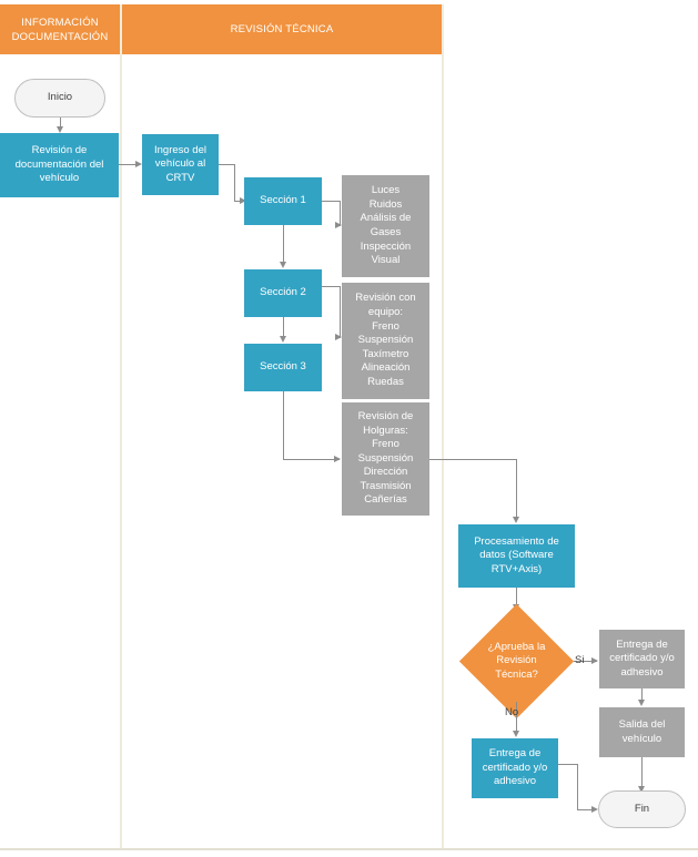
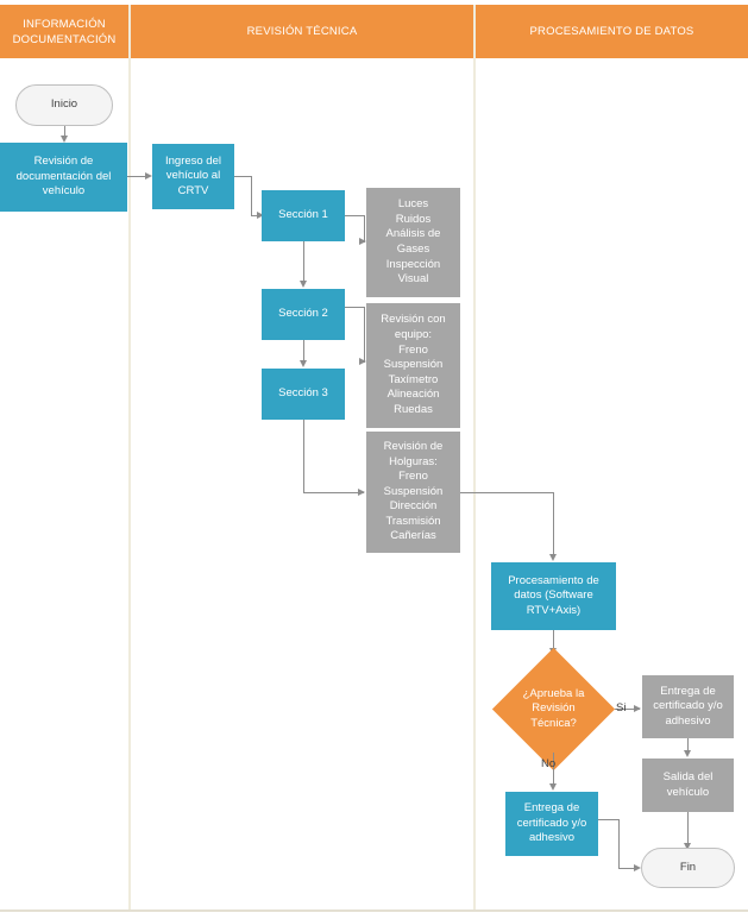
  INFORMACIÓN
  DOCUMENTACIÓN
  REVISIÓN TÉCNICA
+ PROCESAMIENTO DE DATOS
  Inicio
  Revisión de
  documentación del
  vehículo
  Ingreso del
  vehículo al
  CRTV
  Sección 1
  Luces
  Ruidos
  Análisis de
  Gases
  Inspección
  Visual
  Sección 2
  Revisión con
  equipo:
  Freno
  Suspensión
  Taxímetro
  Alineación
  Ruedas
  Sección 3
  Revisión de
  Holguras:
  Freno
  Suspensión
  Dirección
  Trasmisión
  Cañerías
  Procesamiento de
  datos (Software
  RTV+Axis)
  ¿Aprueba la
  Revisión Técnica?
  Si
  Entrega de
  certificado y/o
  adhesivo
  Salida del
  vehículo
  No
  Entrega de
  certificado y/o
  adhesivo
  Fin
